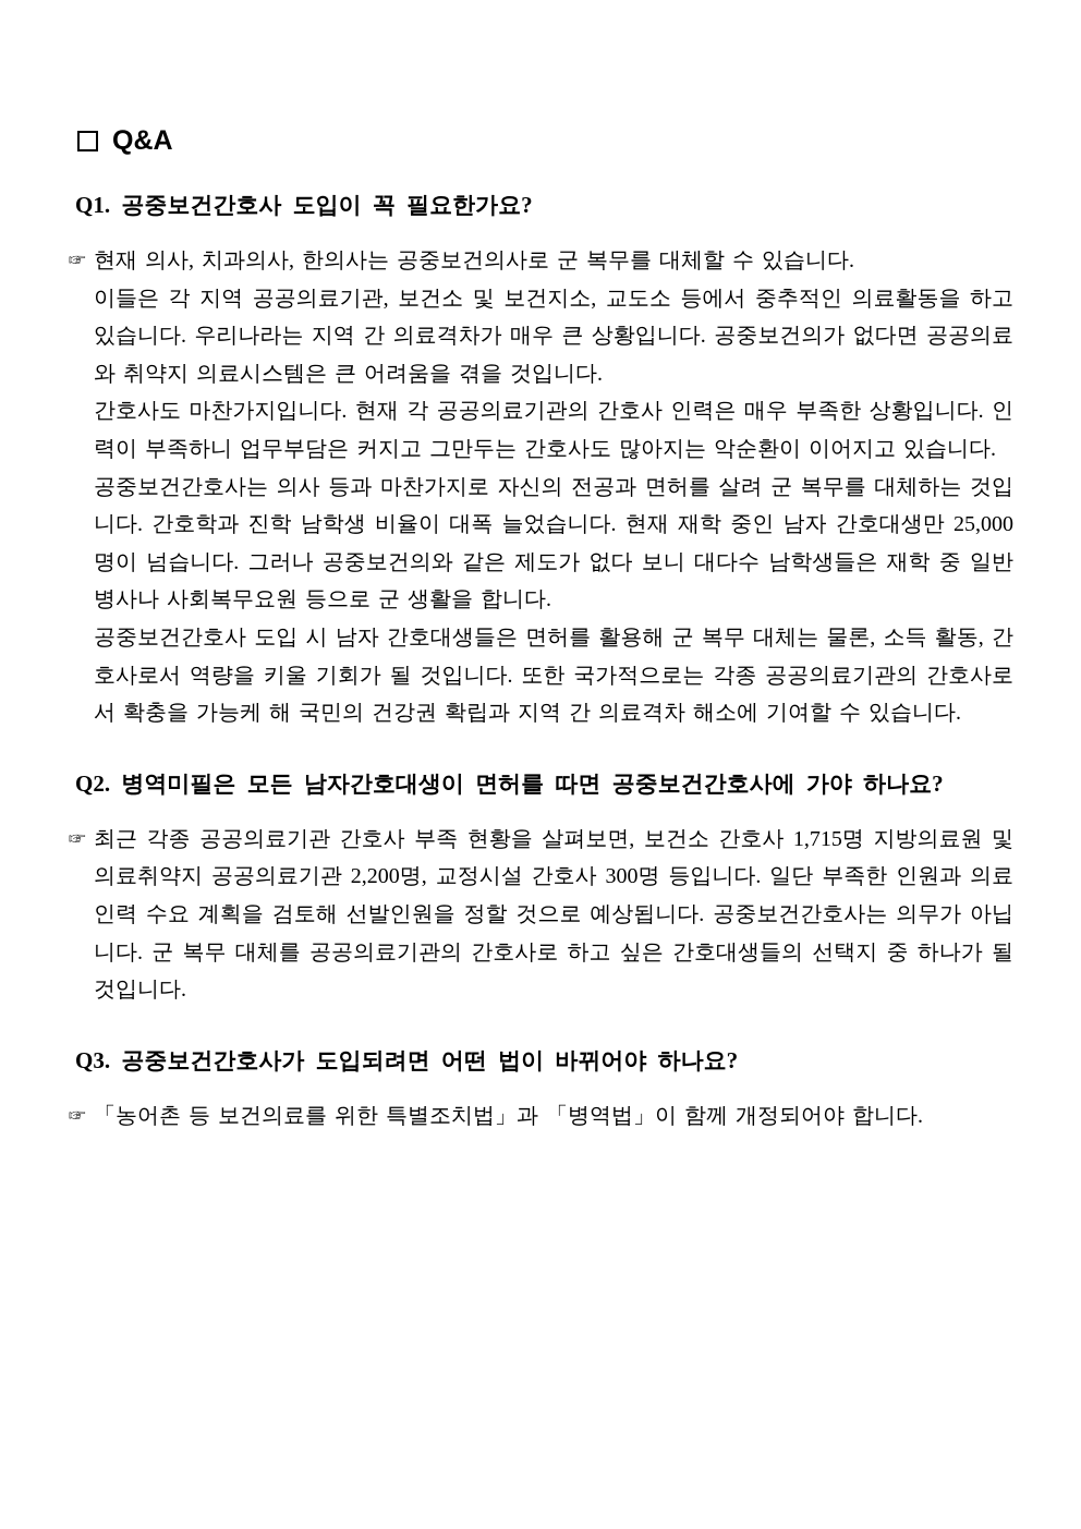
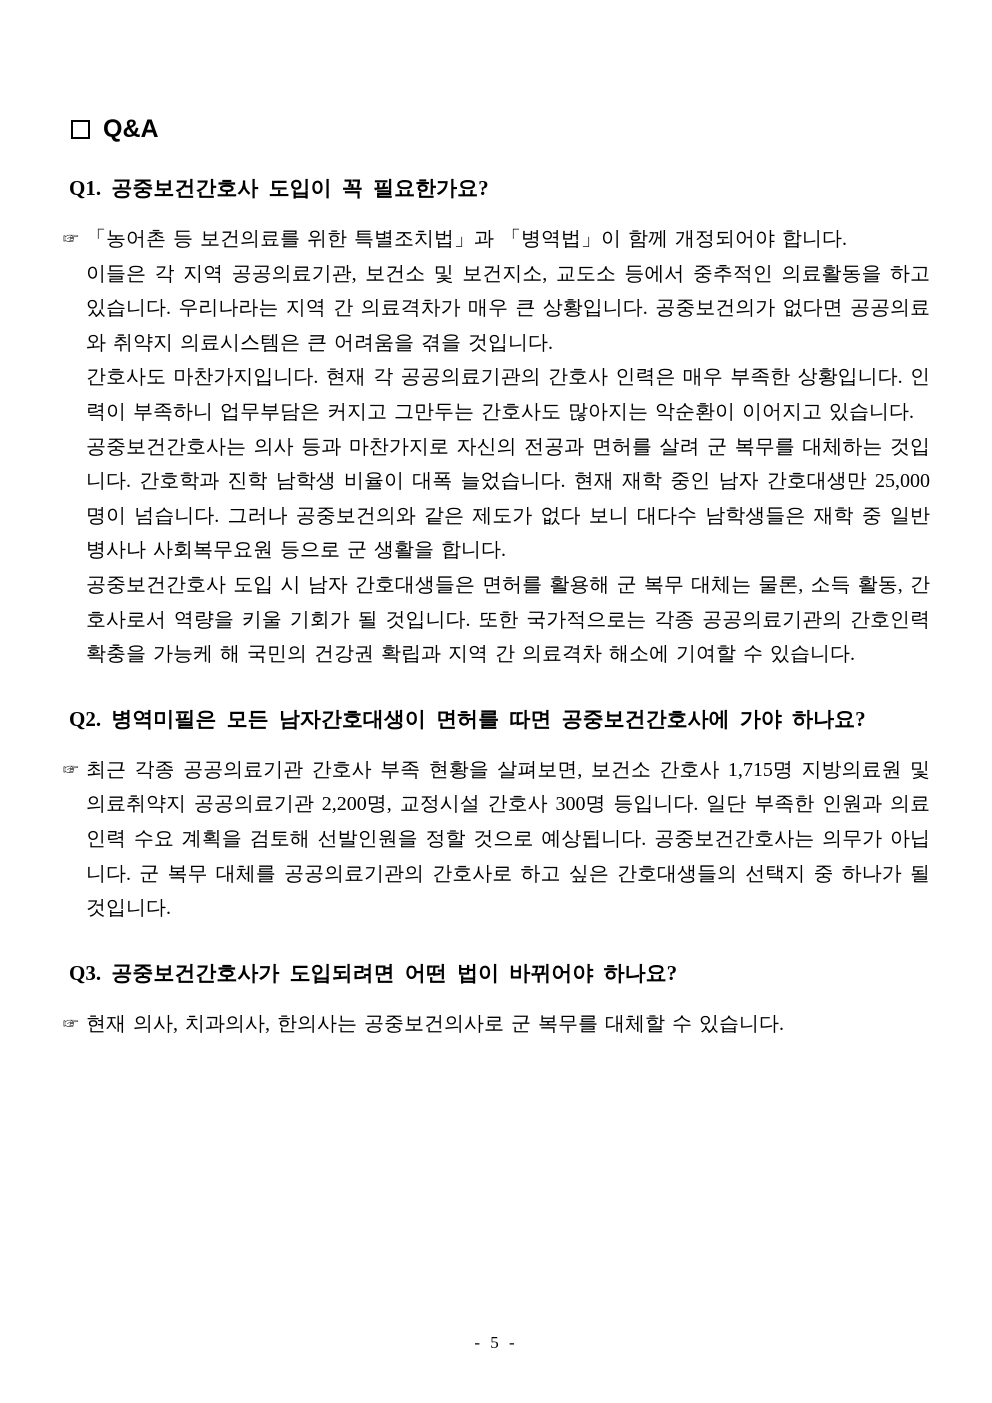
  Q&A
  Q1. 공중보건간호사 도입이 꼭 필요한가요?
  ☞
- 현재 의사, 치과의사, 한의사는 공중보건의사로 군 복무를 대체할 수 있습니다.
+ 「농어촌 등 보건의료를 위한 특별조치법」과 「병역법」이 함께 개정되어야 합니다.
  이들은 각 지역 공공의료기관, 보건소 및 보건지소, 교도소 등에서 중추적인 의료활동을 하고 있습니다. 우리나라는 지역 간 의료격차가 매우 큰 상황입니다. 공중보건의가 없다면 공공의료와 취약지 의료시스템은 큰 어려움을 겪을 것입니다.
  간호사도 마찬가지입니다. 현재 각 공공의료기관의 간호사 인력은 매우 부족한 상황입니다. 인력이 부족하니 업무부담은 커지고 그만두는 간호사도 많아지는 악순환이 이어지고 있습니다.
  공중보건간호사는 의사 등과 마찬가지로 자신의 전공과 면허를 살려 군 복무를 대체하는 것입니다. 간호학과 진학 남학생 비율이 대폭 늘었습니다. 현재 재학 중인 남자 간호대생만 25,000명이 넘습니다. 그러나 공중보건의와 같은 제도가 없다 보니 대다수 남학생들은 재학 중 일반 병사나 사회복무요원 등으로 군 생활을 합니다.
- 공중보건간호사 도입 시 남자 간호대생들은 면허를 활용해 군 복무 대체는 물론, 소득 활동, 간호사로서 역량을 키울 기회가 될 것입니다. 또한 국가적으로는 각종 공공의료기관의 간호사로서 확충을 가능케 해 국민의 건강권 확립과 지역 간 의료격차 해소에 기여할 수 있습니다.
+ 공중보건간호사 도입 시 남자 간호대생들은 면허를 활용해 군 복무 대체는 물론, 소득 활동, 간호사로서 역량을 키울 기회가 될 것입니다. 또한 국가적으로는 각종 공공의료기관의 간호인력 확충을 가능케 해 국민의 건강권 확립과 지역 간 의료격차 해소에 기여할 수 있습니다.
  Q2. 병역미필은 모든 남자간호대생이 면허를 따면 공중보건간호사에 가야 하나요?
  ☞
  최근 각종 공공의료기관 간호사 부족 현황을 살펴보면, 보건소 간호사 1,715명 지방의료원 및 의료취약지 공공의료기관 2,200명, 교정시설 간호사 300명 등입니다. 일단 부족한 인원과 의료인력 수요 계획을 검토해 선발인원을 정할 것으로 예상됩니다. 공중보건간호사는 의무가 아닙니다. 군 복무 대체를 공공의료기관의 간호사로 하고 싶은 간호대생들의 선택지 중 하나가 될 것입니다.
  Q3. 공중보건간호사가 도입되려면 어떤 법이 바뀌어야 하나요?
  ☞
- 「농어촌 등 보건의료를 위한 특별조치법」과 「병역법」이 함께 개정되어야 합니다.
+ 현재 의사, 치과의사, 한의사는 공중보건의사로 군 복무를 대체할 수 있습니다.
+ - 5 -
